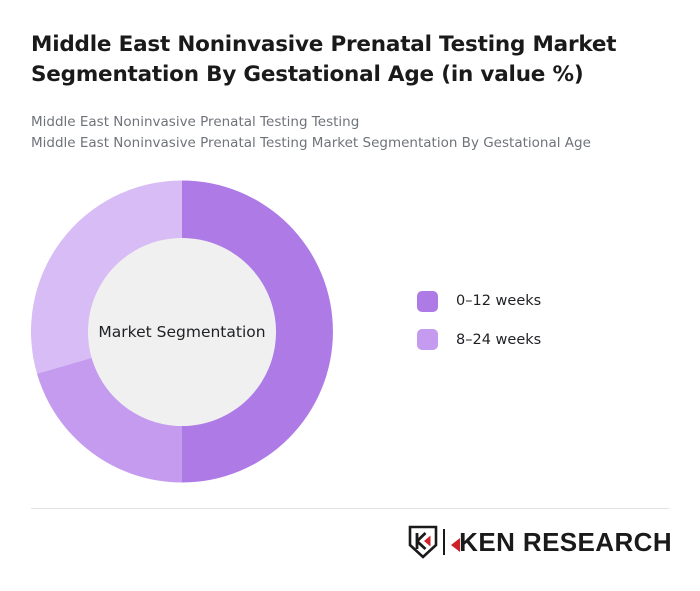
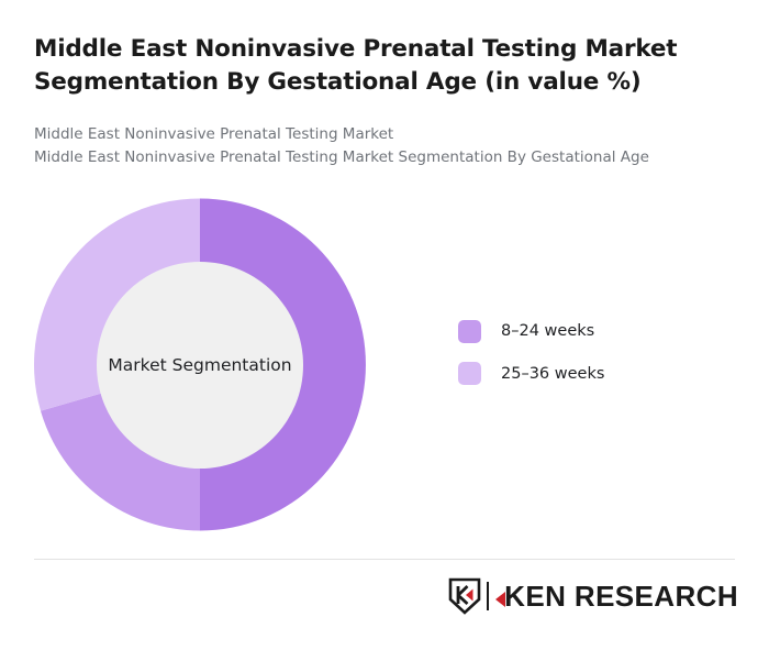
  Middle East Noninvasive Prenatal Testing Market Segmentation By Gestational Age (in value %)
- Middle East Noninvasive Prenatal Testing Testing
+ Middle East Noninvasive Prenatal Testing Market
  Middle East Noninvasive Prenatal Testing Market Segmentation By Gestational Age
  Market Segmentation
- 0–12 weeks
  8–24 weeks
+ 25–36 weeks
  KEN RESEARCH
